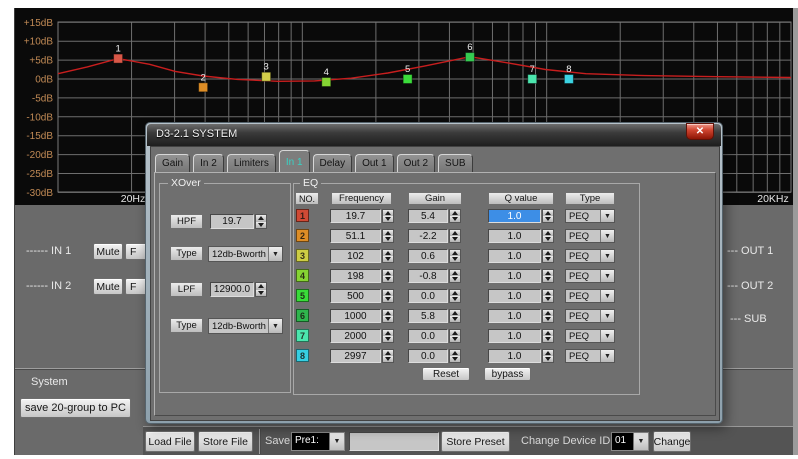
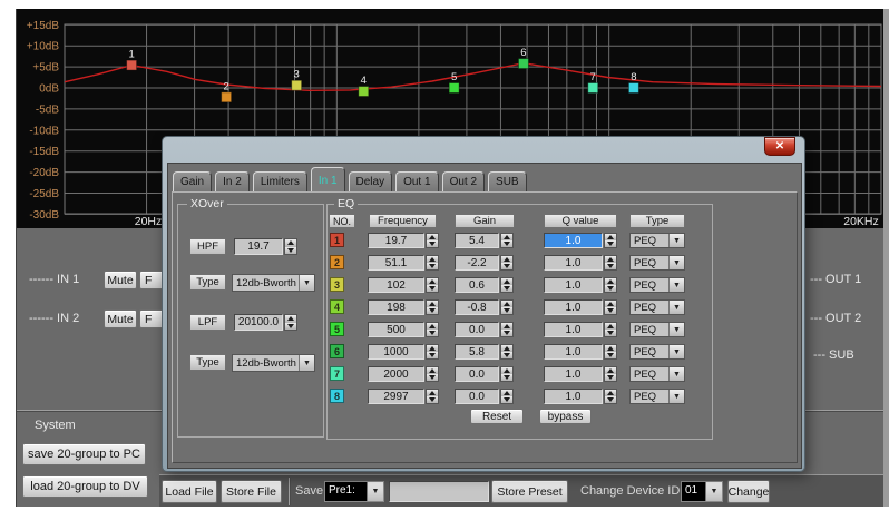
  +15dB
  +10dB
  +5dB
  0dB
  -5dB
  -10dB
  -15dB
  -20dB
  -25dB
  -30dB
  20Hz
  20KHz
  1
  2
  3
  4
  5
  6
  7
  8
  ------ IN 1
  Mute
  F
  ------ IN 2
  Mute
  F
  --- OUT 1
  --- OUT 2
  --- SUB
  System
  save 20-group to PC
+ load 20-group to DV
  Load File
  Store File
  Save
  Pre1:
  Store Preset
  Change Device ID
  01
  Change
- D3-2.1 SYSTEM
  ✕
  Gain
  In 2
  Limiters
  In 1
  Delay
  Out 1
  Out 2
  SUB
  XOver
  HPF
  19.7
  Type
  12db-Bworth
  LPF
- 12900.0
+ 20100.0
  Type
  12db-Bworth
  EQ
  NO.
  Frequency
  Gain
  Q value
  Type
  Reset
  bypass
  1
  19.7
  5.4
  1.0
  PEQ
  2
  51.1
  -2.2
  1.0
  PEQ
  3
  102
  0.6
  1.0
  PEQ
  4
  198
  -0.8
  1.0
  PEQ
  5
  500
  0.0
  1.0
  PEQ
  6
  1000
  5.8
  1.0
  PEQ
  7
  2000
  0.0
  1.0
  PEQ
  8
  2997
  0.0
  1.0
  PEQ
